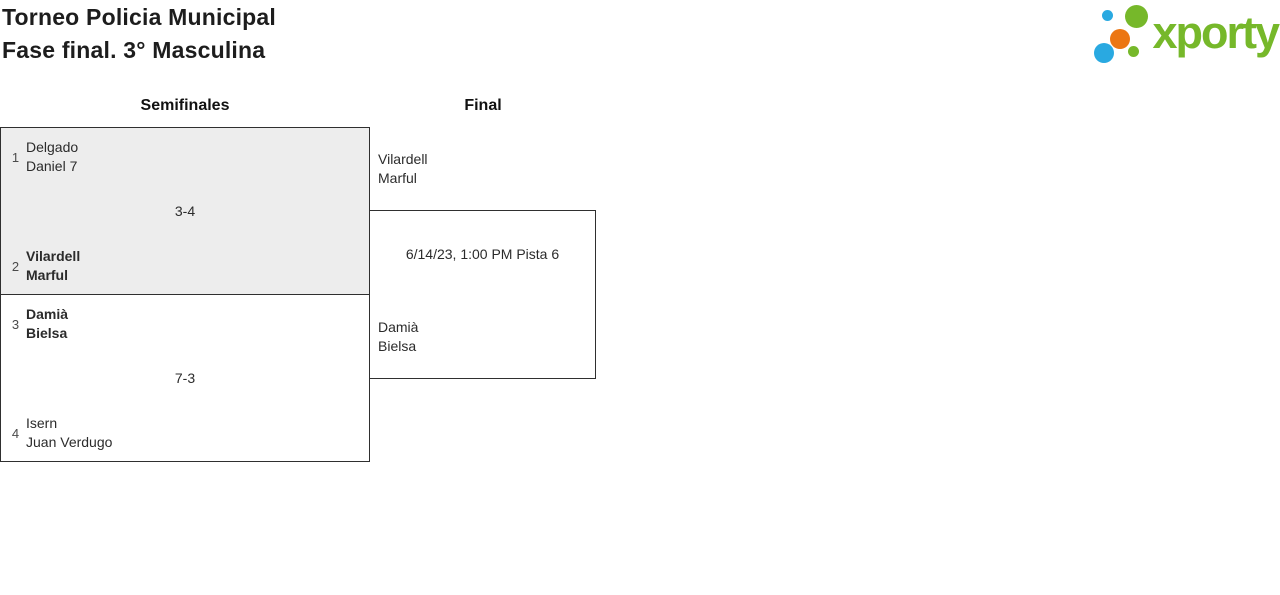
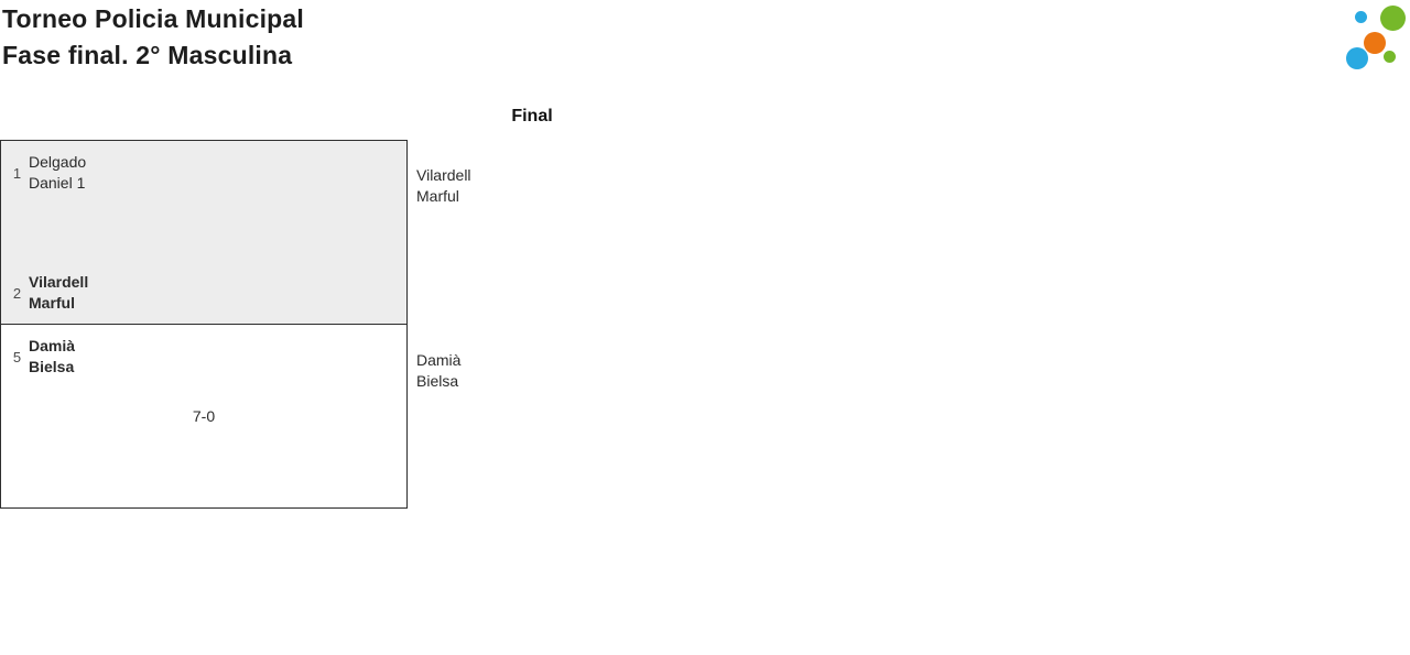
  Torneo Policia Municipal
- Fase final. 3° Masculina
+ Fase final. 2° Masculina
- xporty
- Semifinales
  Final
  1
  Delgado
- Daniel 7
+ Daniel 1
- 3-4
  2
  Vilardell
  Marful
- 3
+ 5
  Damià
  Bielsa
- 7-3
+ 7-0
- 4
- Isern
- Juan Verdugo
- 6/14/23, 1:00 PM Pista 6
  Vilardell
  Marful
  Damià
  Bielsa
